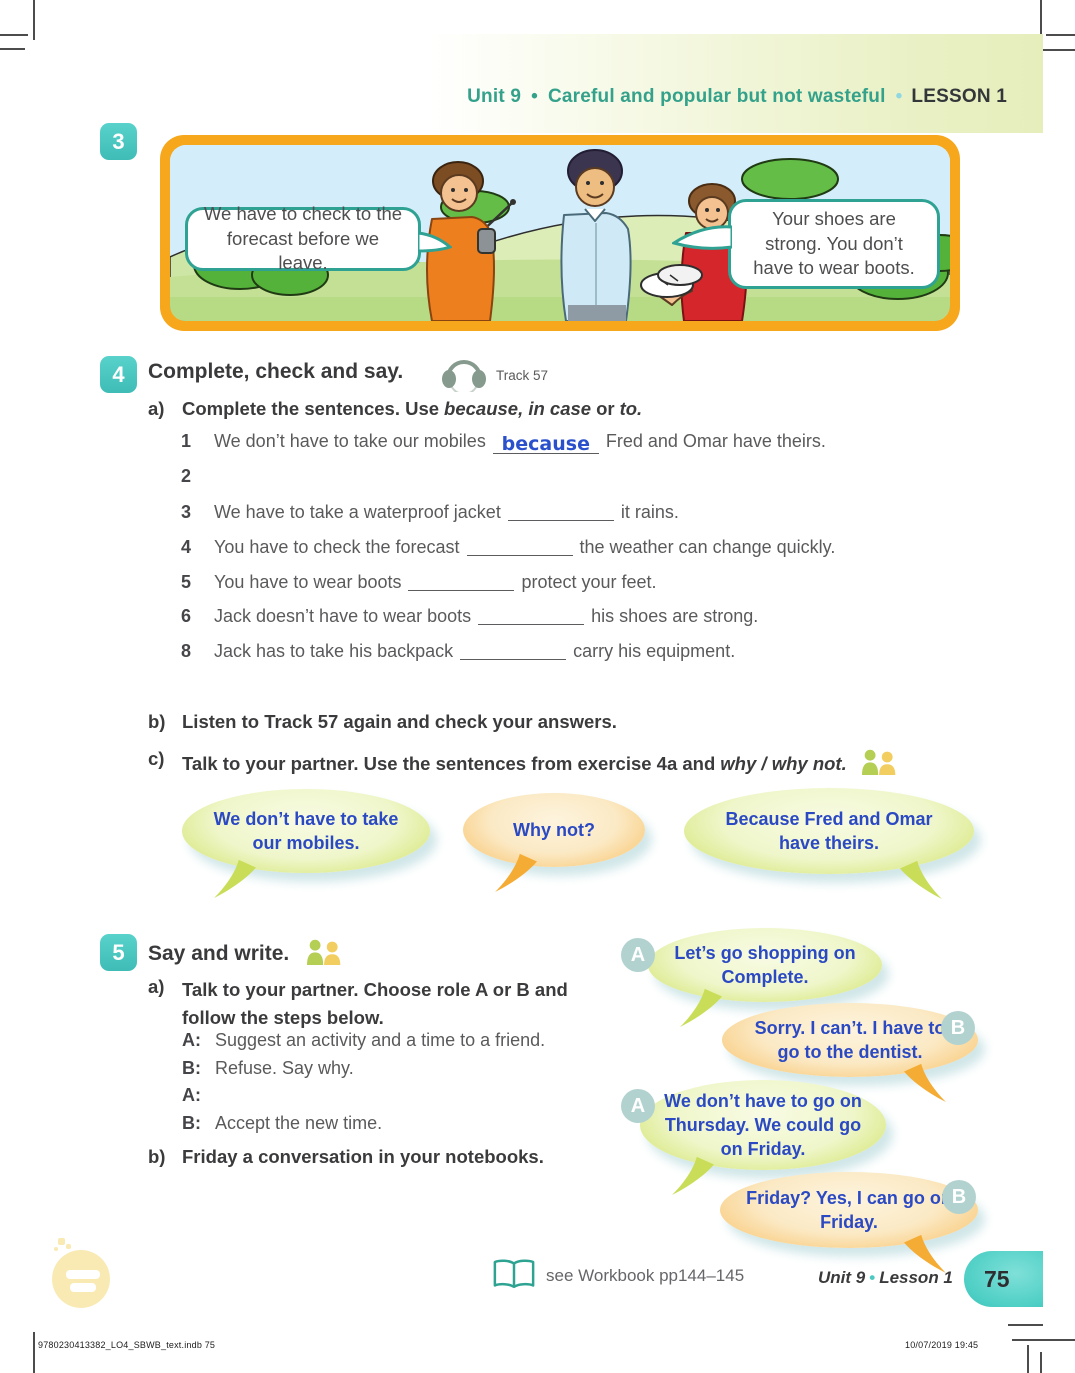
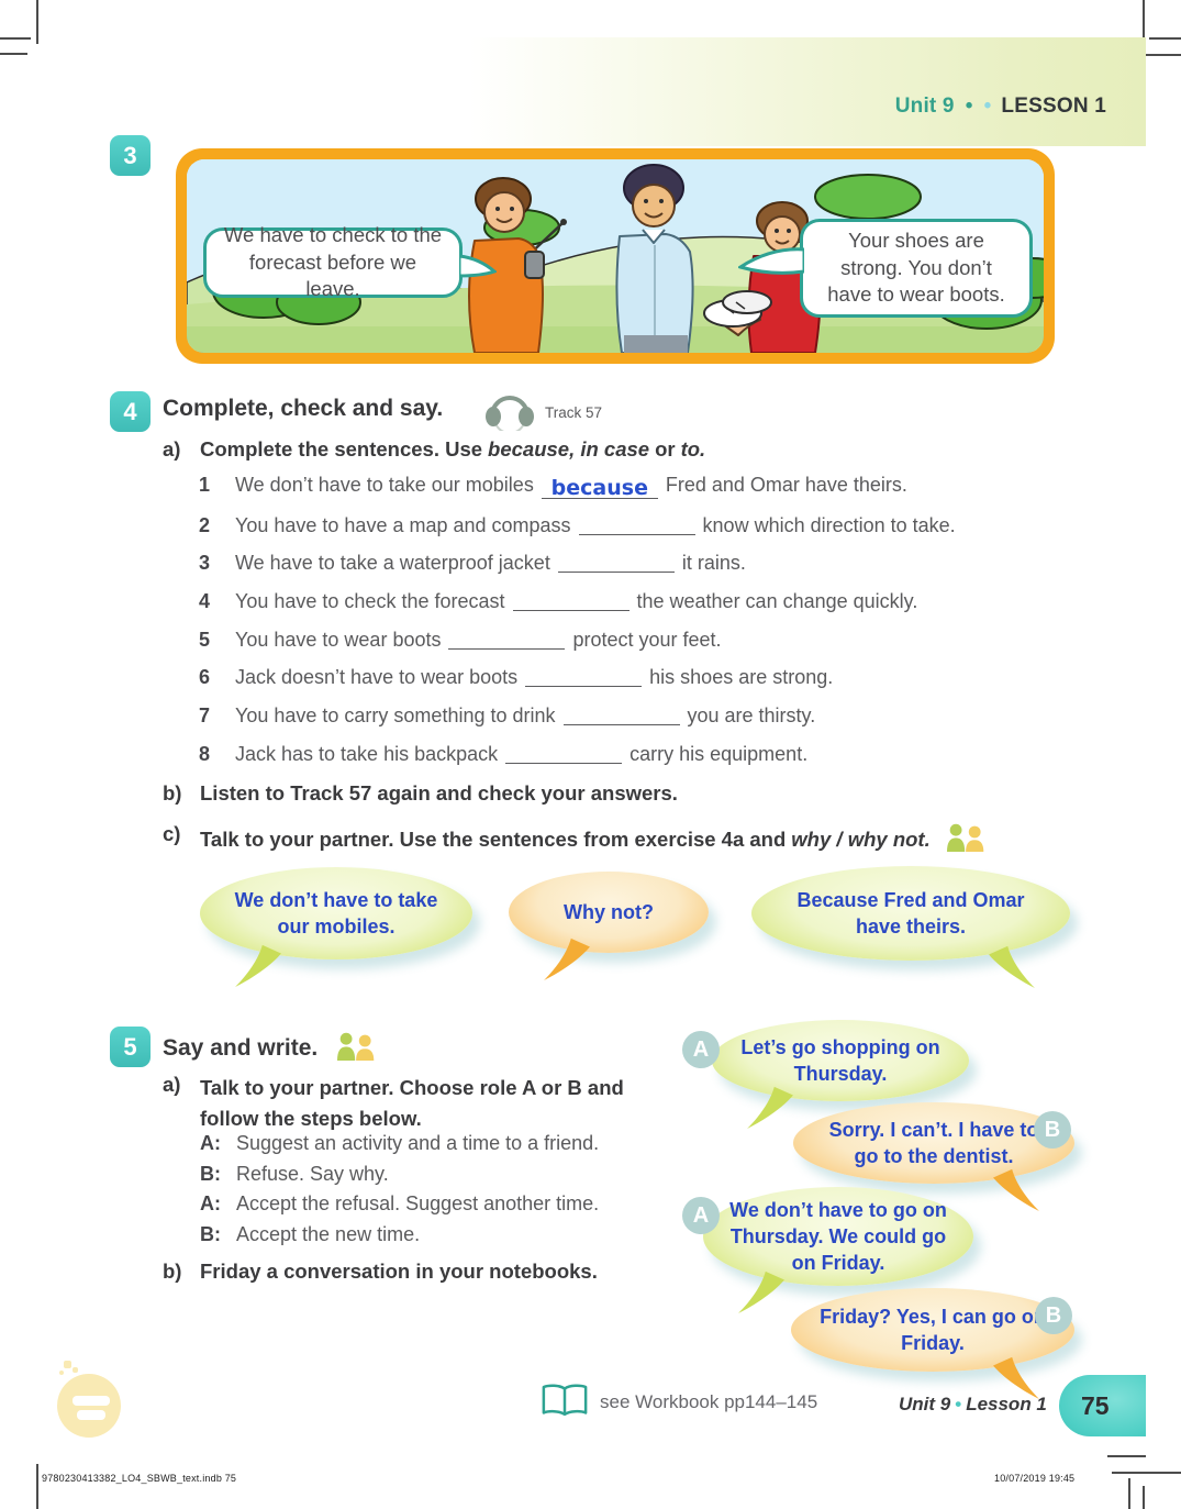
  Unit 9
  •
- Careful and popular but not wasteful
  •
  LESSON 1
  3
  We have to check to the forecast before we leave.
  Your shoes are strong. You don’t have to wear boots.
  4
  Complete, check and say.
  Track 57
  a)
  Complete the sentences. Use because, in case or to.
  1
  We don’t have to take our mobiles because Fred and Omar have theirs.
  2
+ You have to have a map and compass know which direction to take.
  3
  We have to take a waterproof jacket it rains.
  4
  You have to check the forecast the weather can change quickly.
  5
  You have to wear boots protect your feet.
  6
  Jack doesn’t have to wear boots his shoes are strong.
+ 7
+ You have to carry something to drink you are thirsty.
  8
  Jack has to take his backpack carry his equipment.
  b)
  Listen to Track 57 again and check your answers.
  c)
  Talk to your partner. Use the sentences from exercise 4a and why / why not.
  We don’t have to take our mobiles.
  Why not?
  Because Fred and Omar have theirs.
  5
  Say and write.
  a)
  Talk to your partner. Choose role A or B and follow the steps below.
  A:
  Suggest an activity and a time to a friend.
  B:
  Refuse. Say why.
  A:
+ Accept the refusal. Suggest another time.
  B:
  Accept the new time.
  b)
  Friday a conversation in your notebooks.
  A
- Let’s go shopping on Complete.
+ Let’s go shopping on Thursday.
  B
  Sorry. I can’t. I have to go to the dentist.
  A
  We don’t have to go on Thursday. We could go on Friday.
  B
  Friday? Yes, I can go o Friday.
  see Workbook pp144–145
  Unit 9 • Lesson 1
  75
  9780230413382_LO4_SBWB_text.indb 75
  10/07/2019 19:45
